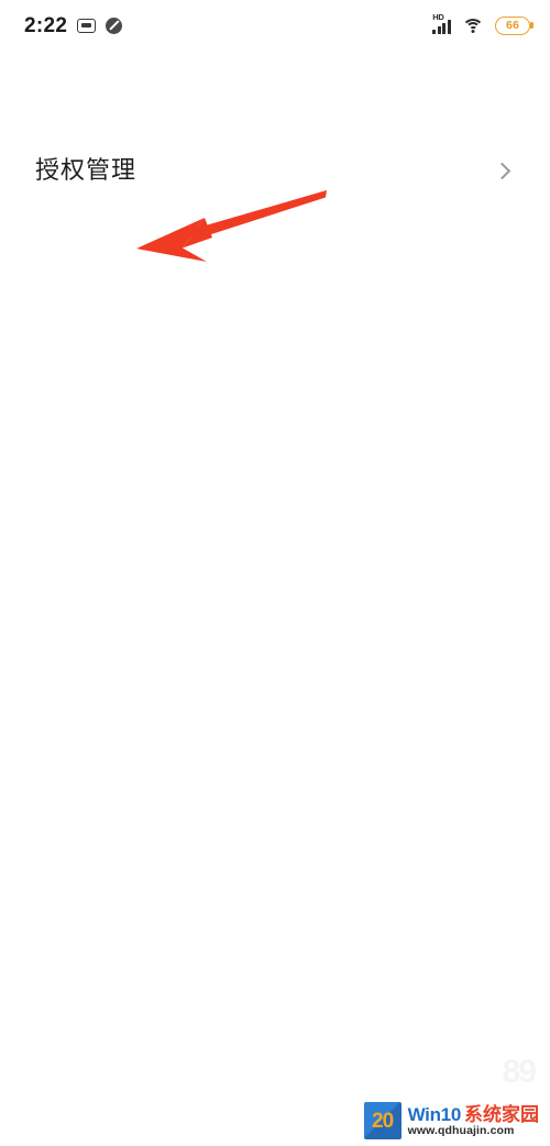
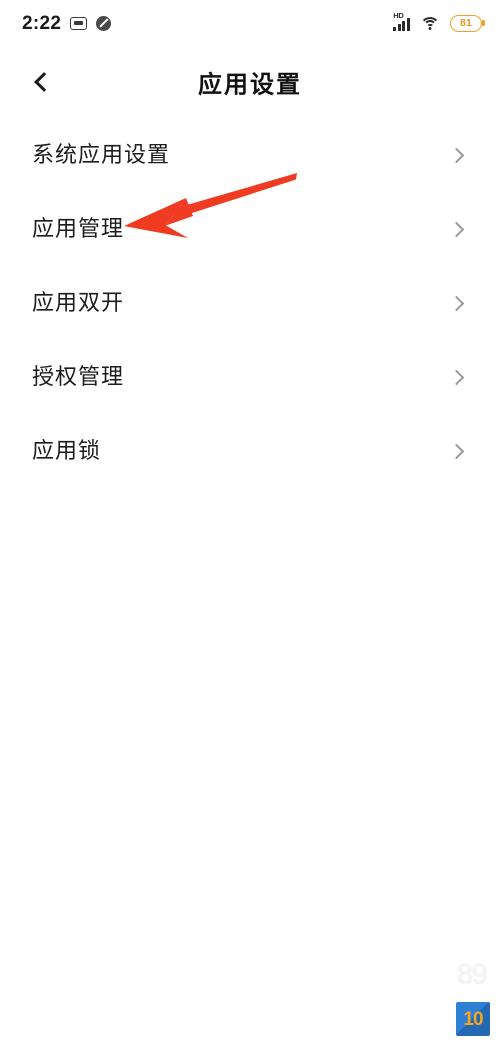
  2:22
  HD
- 66
+ 81
+ 应用设置
+ 系统应用设置
+ 应用管理
+ 应用双开
  授权管理
+ 应用锁
- 20
+ 10
- Win10
- 系统家园
- www.qdhuajin.com
